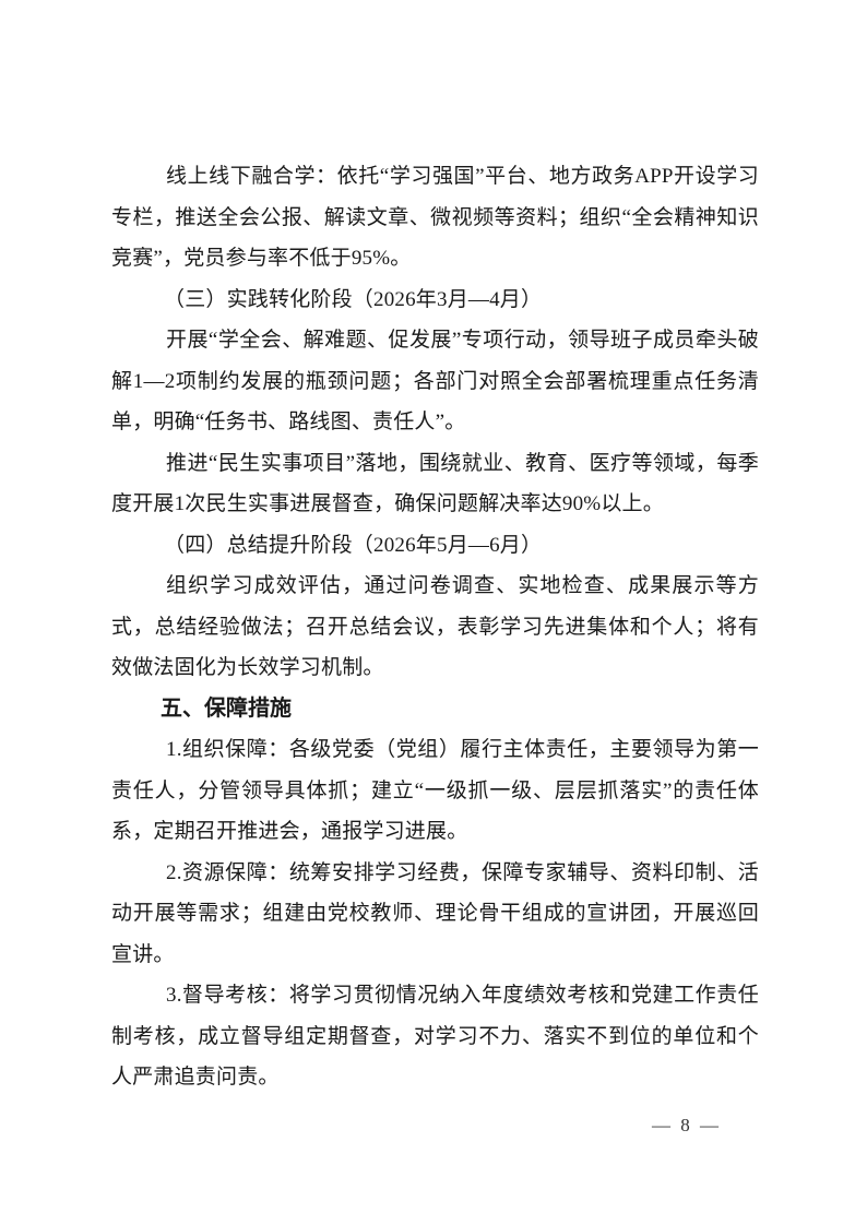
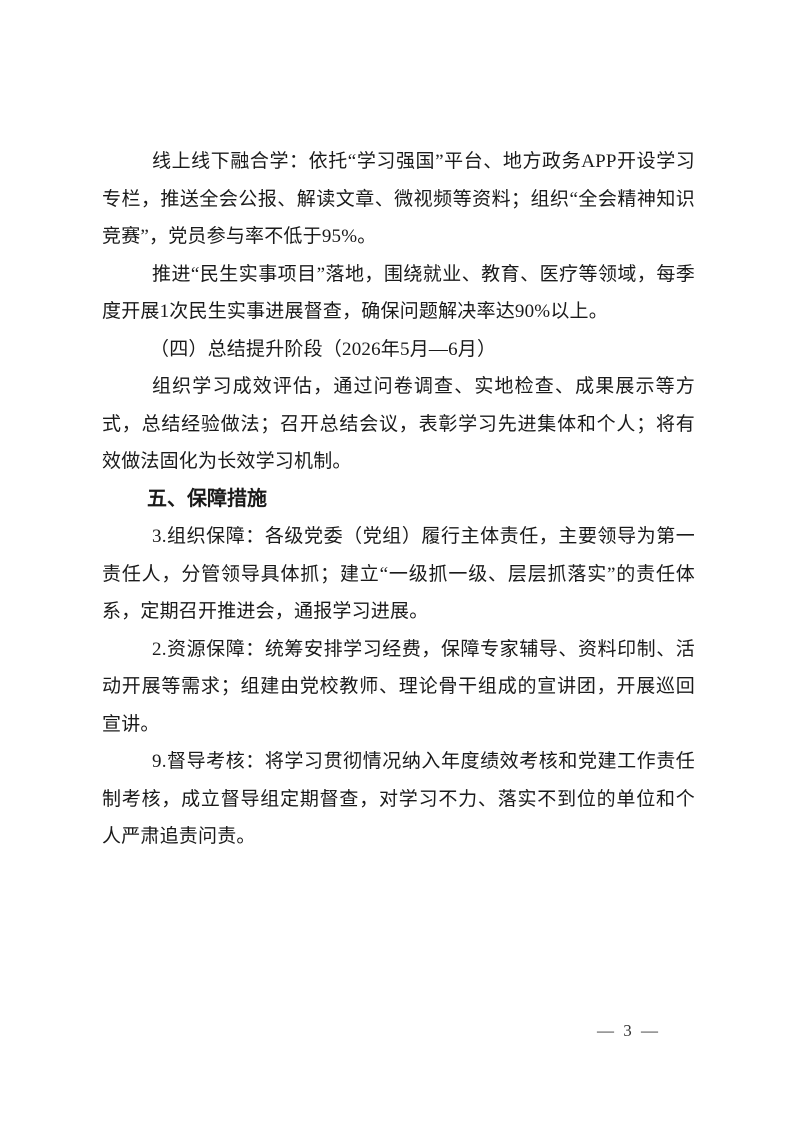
  线上线下融合学：依托“学习强国”平台、地方政务APP开设学习专栏，推送全会公报、解读文章、微视频等资料；组织“全会精神知识竞赛”，党员参与率不低于95%。
- （三）实践转化阶段（2026年3月—4月）
- 开展“学全会、解难题、促发展”专项行动，领导班子成员牵头破解1—2项制约发展的瓶颈问题；各部门对照全会部署梳理重点任务清单，明确“任务书、路线图、责任人”。
  推进“民生实事项目”落地，围绕就业、教育、医疗等领域，每季度开展1次民生实事进展督查，确保问题解决率达90%以上。
  （四）总结提升阶段（2026年5月—6月）
  组织学习成效评估，通过问卷调查、实地检查、成果展示等方式，总结经验做法；召开总结会议，表彰学习先进集体和个人；将有效做法固化为长效学习机制。
  五、保障措施
- 1.组织保障：各级党委（党组）履行主体责任，主要领导为第一责任人，分管领导具体抓；建立“一级抓一级、层层抓落实”的责任体系，定期召开推进会，通报学习进展。
+ 3.组织保障：各级党委（党组）履行主体责任，主要领导为第一责任人，分管领导具体抓；建立“一级抓一级、层层抓落实”的责任体系，定期召开推进会，通报学习进展。
  2.资源保障：统筹安排学习经费，保障专家辅导、资料印制、活动开展等需求；组建由党校教师、理论骨干组成的宣讲团，开展巡回宣讲。
- 3.督导考核：将学习贯彻情况纳入年度绩效考核和党建工作责任制考核，成立督导组定期督查，对学习不力、落实不到位的单位和个人严肃追责问责。
+ 9.督导考核：将学习贯彻情况纳入年度绩效考核和党建工作责任制考核，成立督导组定期督查，对学习不力、落实不到位的单位和个人严肃追责问责。
- — 8 —
+ — 3 —
